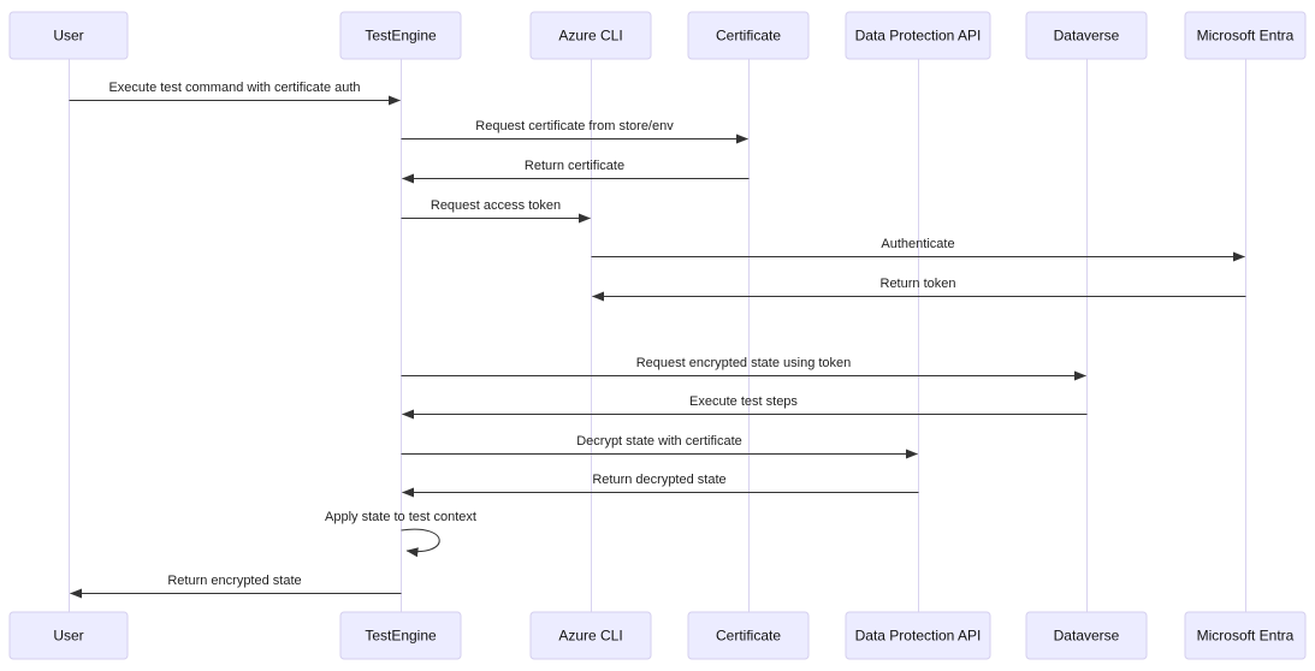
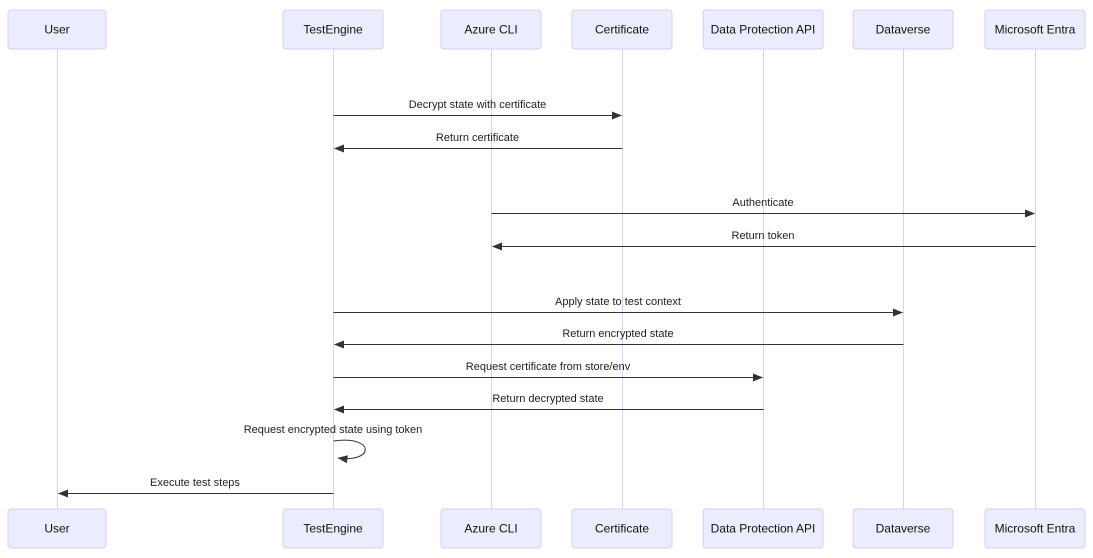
  User
  TestEngine
  Azure CLI
  Certificate
  Data Protection API
  Dataverse
  Microsoft Entra
  User
  TestEngine
  Azure CLI
  Certificate
  Data Protection API
  Dataverse
  Microsoft Entra
- Execute test command with certificate auth
- Request certificate from store/env
+ Decrypt state with certificate
  Return certificate
- Request access token
  Authenticate
  Return token
- Request encrypted state using token
+ Apply state to test context
- Execute test steps
+ Return encrypted state
- Decrypt state with certificate
+ Request certificate from store/env
  Return decrypted state
- Apply state to test context
+ Request encrypted state using token
- Return encrypted state
+ Execute test steps
